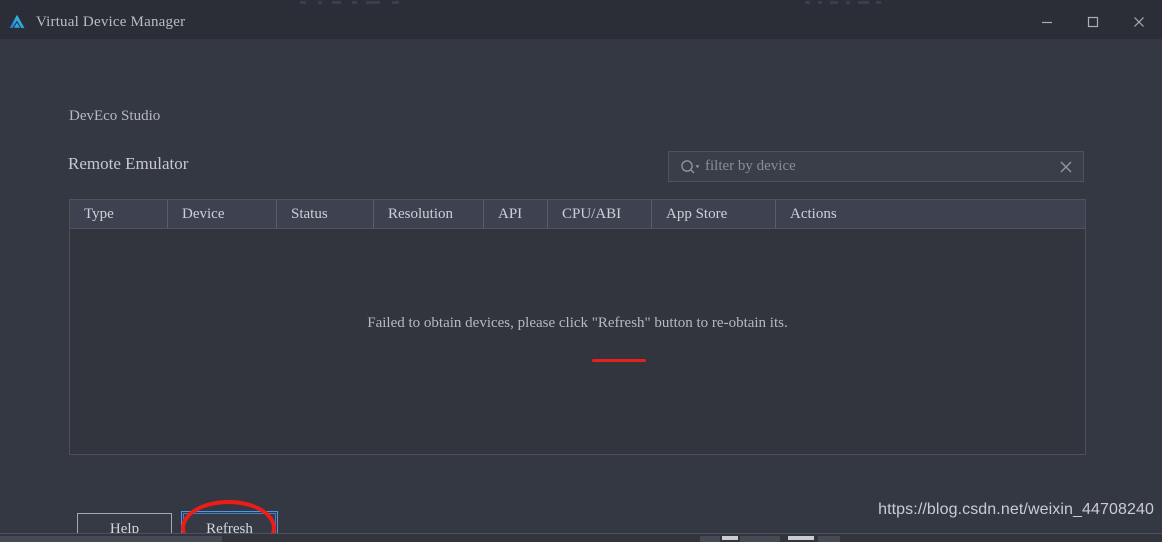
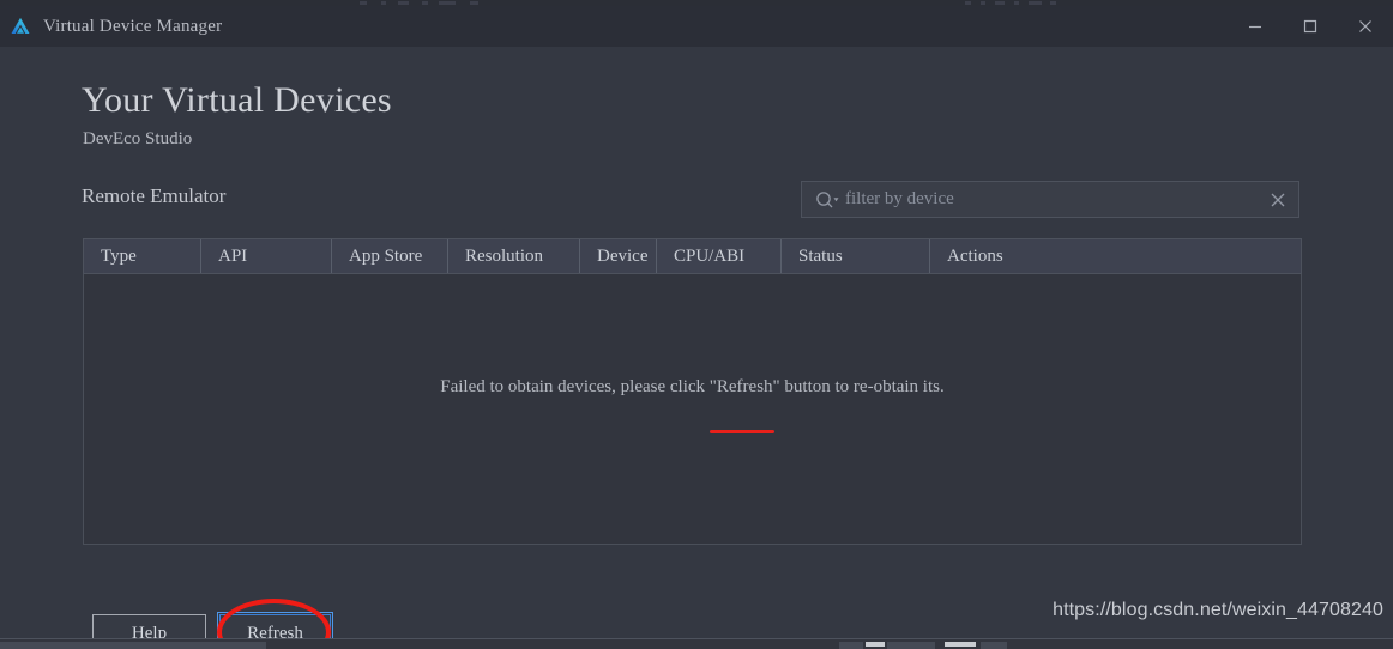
  Virtual Device Manager
+ Your Virtual Devices
  DevEco Studio
  Remote Emulator
  filter by device
  Type
- Device
+ API
- Status
+ App Store
  Resolution
- API
+ Device
  CPU/ABI
- App Store
+ Status
  Actions
  Failed to obtain devices, please click "Refresh" button to re-obtain its.
  Help
  Refresh
  https://blog.csdn.net/weixin_44708240
